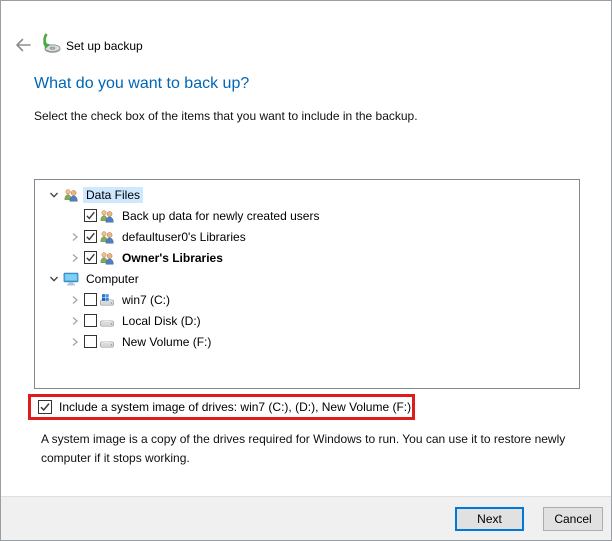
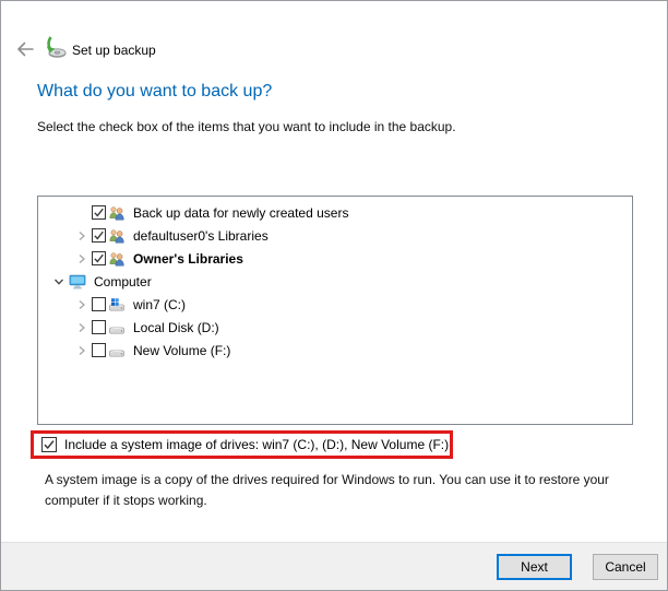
  Set up backup
  What do you want to back up?
  Select the check box of the items that you want to include in the backup.
- Data Files
  Back up data for newly created users
  defaultuser0's Libraries
  Owner's Libraries
  Computer
  win7 (C:)
  Local Disk (D:)
  New Volume (F:)
  Include a system image of drives: win7 (C:), (D:), New Volume (F:)
- A system image is a copy of the drives required for Windows to run. You can use it to restore newly computer if it stops working.
+ A system image is a copy of the drives required for Windows to run. You can use it to restore your computer if it stops working.
  Next
  Cancel
